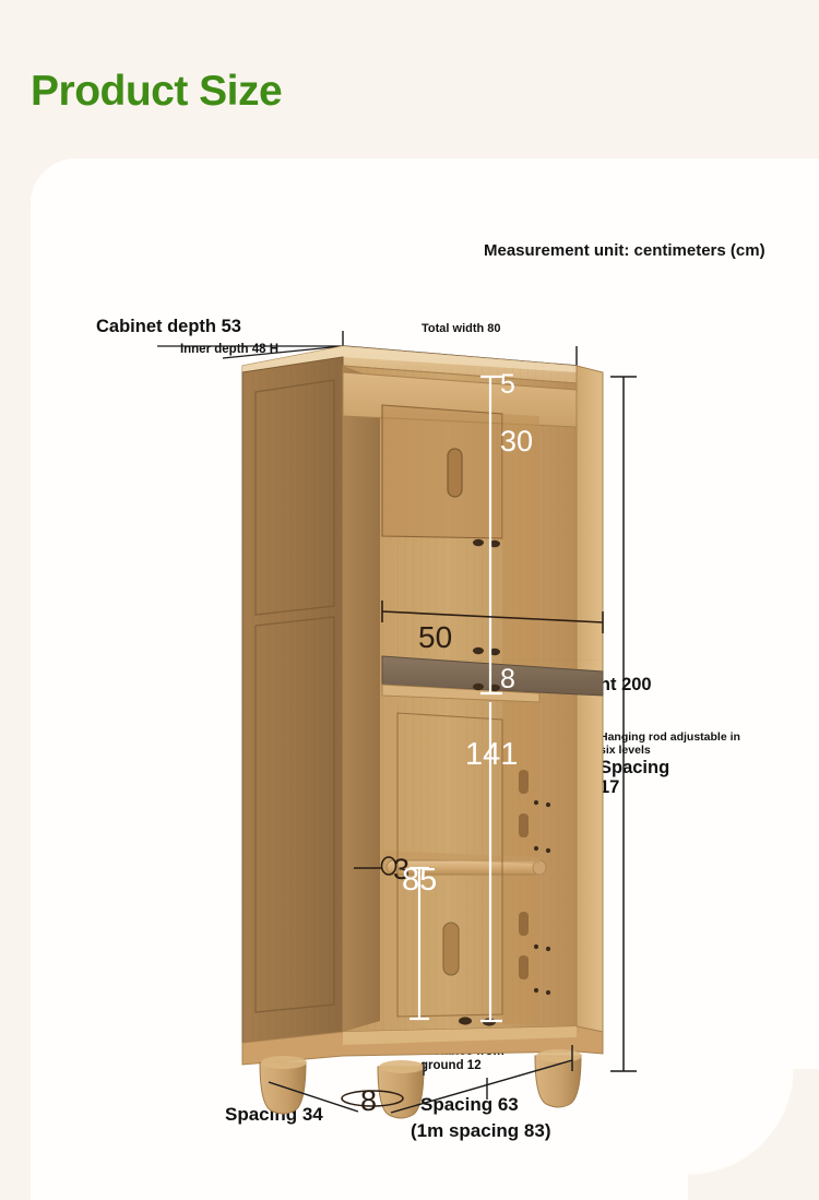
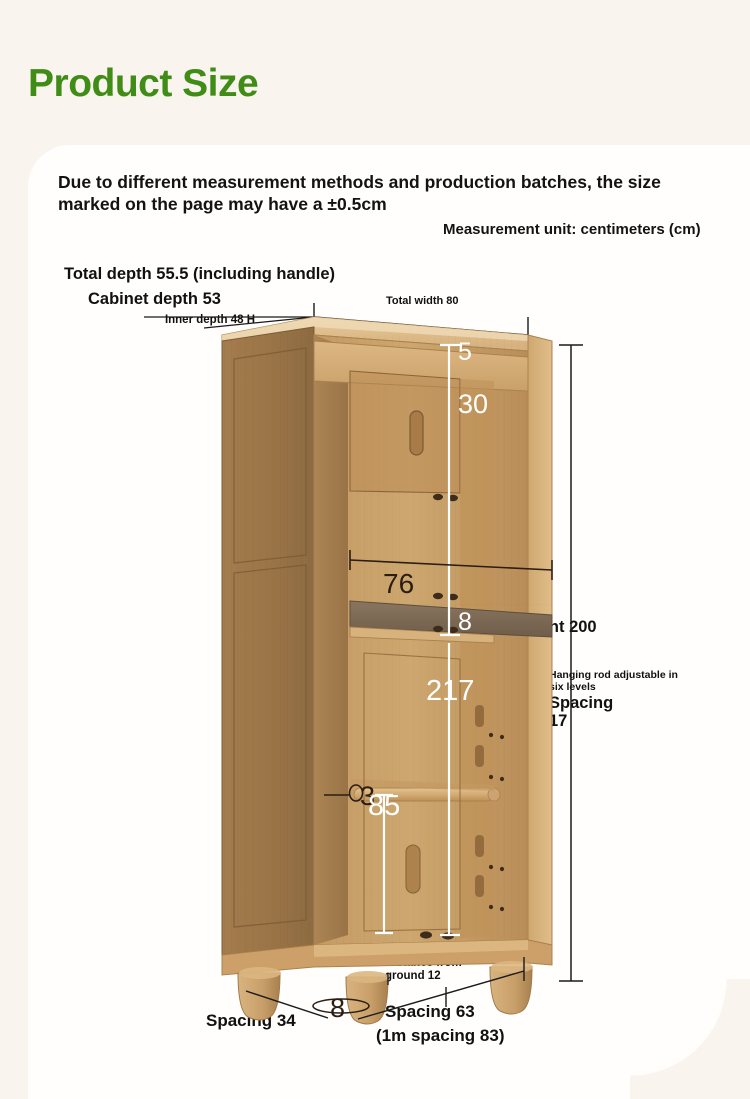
  Product Size
+ Due to different measurement methods and production batches, the size marked on the page may have a ±0.5cm
  Measurement unit: centimeters (cm)
+ Total depth 55.5 (including handle)
  Cabinet depth 53
  Inner depth 48 H
  Total width 80
  Hanging rod adjustable in ix levels
  Spacing 17
  Spacing 34
  Spacing 63
  (1m spacing 83)
  5
  30
  8
- 50
+ 76
  3
- 141
+ 217
  85
  8
